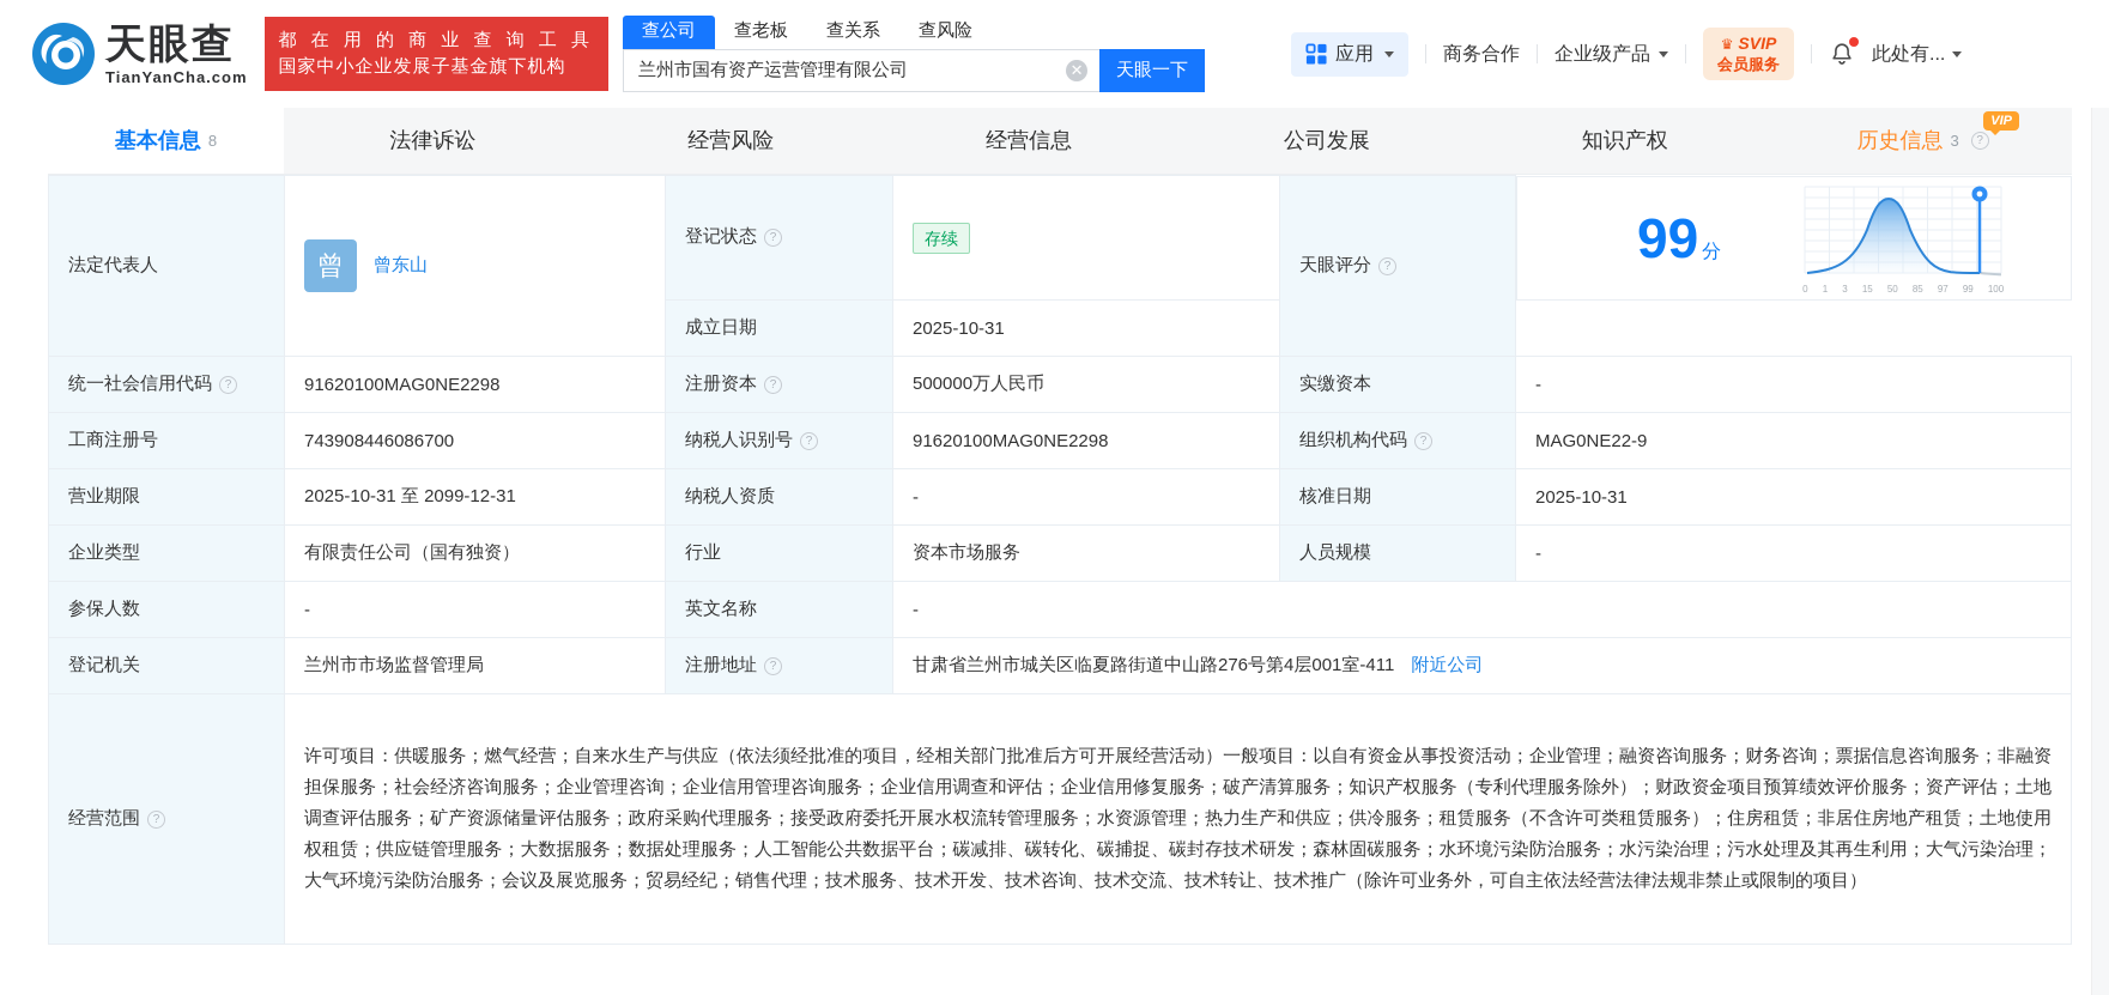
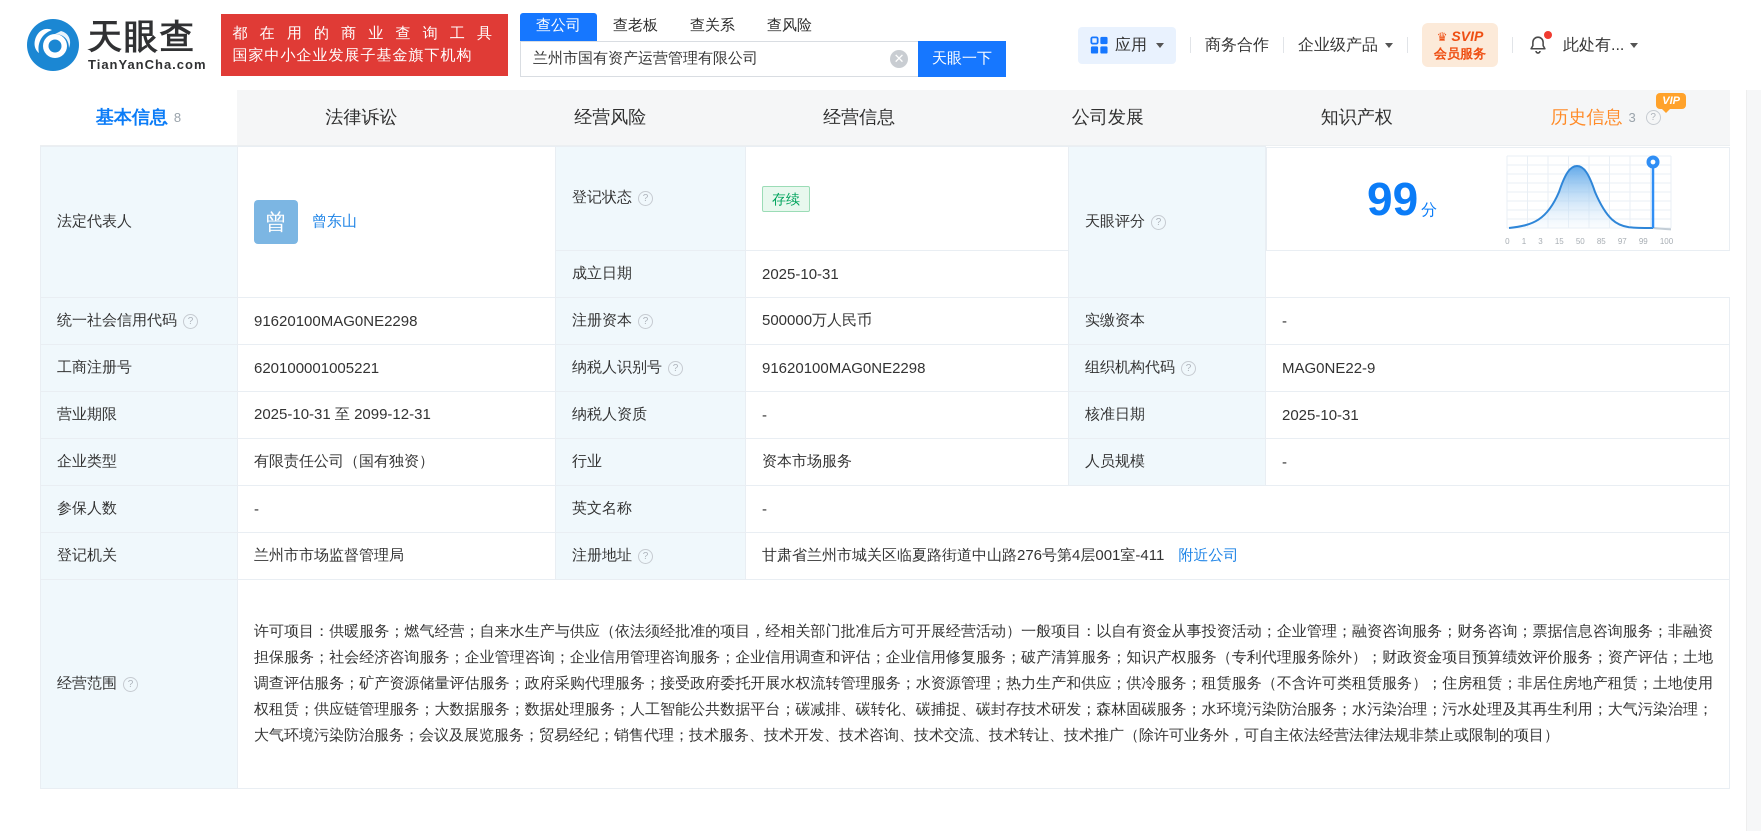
  天眼查
  TianYanCha.com
  都 在 用 的 商 业 查 询 工 具
  国家中小企业发展子基金旗下机构
  查公司
  查老板
  查关系
  查风险
  兰州市国有资产运营管理有限公司
  ✕
  天眼一下
  应用
  商务合作
  企业级产品
  ♛ SVIP
  会员服务
  此处有...
  基本信息
  8
  法律诉讼
  经营风险
  经营信息
  公司发展
  知识产权
  VIP
  历史信息
  3
  ?
  法定代表人	曾 曾东山	登记状态 ?	存续	天眼评分 ?	99 分 0 1 3 15 50 85 97 99 100
  成立日期	2025-10-31
  统一社会信用代码 ?	91620100MAG0NE2298	注册资本 ?	500000万人民币	实缴资本	-
- 工商注册号	743908446086700	纳税人识别号 ?	91620100MAG0NE2298	组织机构代码 ?	MAG0NE22-9
+ 工商注册号	620100001005221	纳税人识别号 ?	91620100MAG0NE2298	组织机构代码 ?	MAG0NE22-9
  营业期限	2025-10-31 至 2099-12-31	纳税人资质	-	核准日期	2025-10-31
  企业类型	有限责任公司（国有独资）	行业	资本市场服务	人员规模	-
  参保人数	-	英文名称	-
  登记机关	兰州市市场监督管理局	注册地址 ?	甘肃省兰州市城关区临夏路街道中山路276号第4层001室-411 附近公司
  经营范围 ?	许可项目：供暖服务；燃气经营；自来水生产与供应（依法须经批准的项目，经相关部门批准后方可开展经营活动）一般项目：以自有资金从事投资活动；企业管理；融资咨询服务；财务咨询；票据信息咨询服务；非融资担保服务；社会经济咨询服务；企业管理咨询；企业信用管理咨询服务；企业信用调查和评估；企业信用修复服务；破产清算服务；知识产权服务（专利代理服务除外）；财政资金项目预算绩效评价服务；资产评估；土地调查评估服务；矿产资源储量评估服务；政府采购代理服务；接受政府委托开展水权流转管理服务；水资源管理；热力生产和供应；供冷服务；租赁服务（不含许可类租赁服务）；住房租赁；非居住房地产租赁；土地使用权租赁；供应链管理服务；大数据服务；数据处理服务；人工智能公共数据平台；碳减排、碳转化、碳捕捉、碳封存技术研发；森林固碳服务；水环境污染防治服务；水污染治理；污水处理及其再生利用；大气污染治理；大气环境污染防治服务；会议及展览服务；贸易经纪；销售代理；技术服务、技术开发、技术咨询、技术交流、技术转让、技术推广（除许可业务外，可自主依法经营法律法规非禁止或限制的项目）
